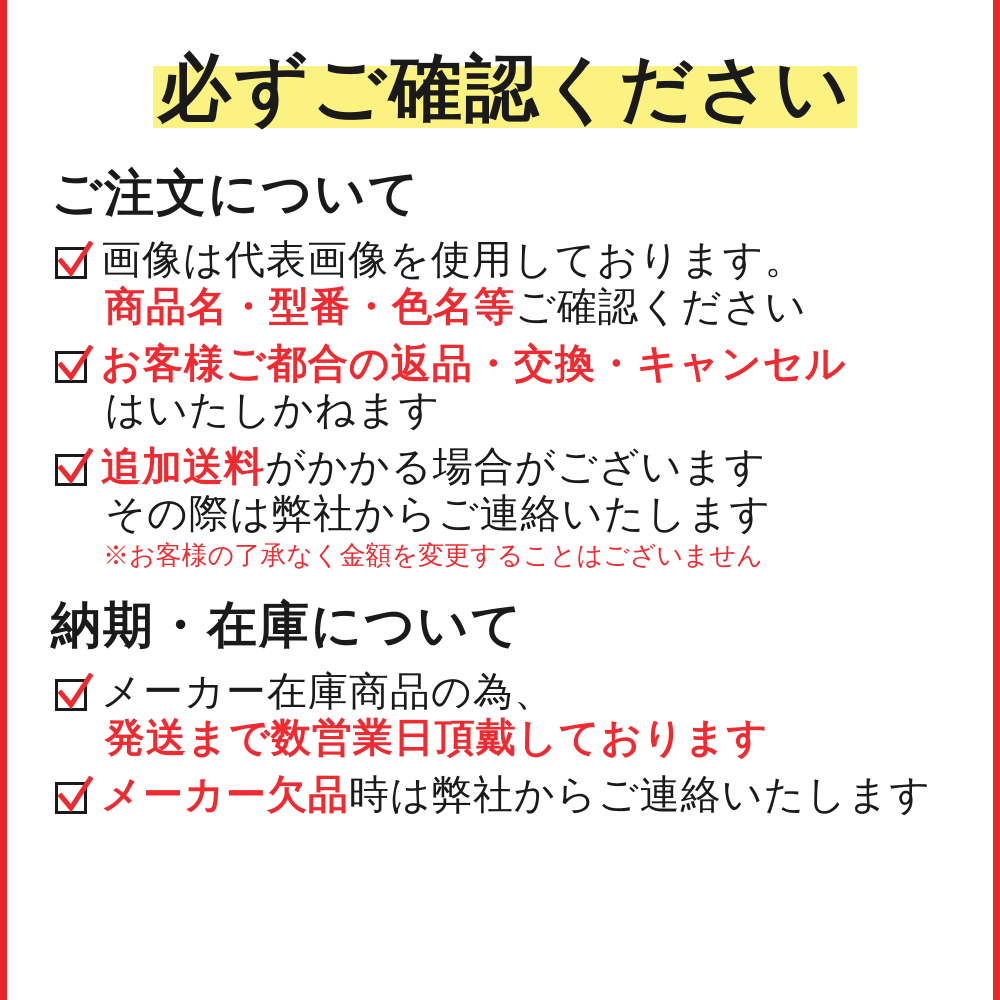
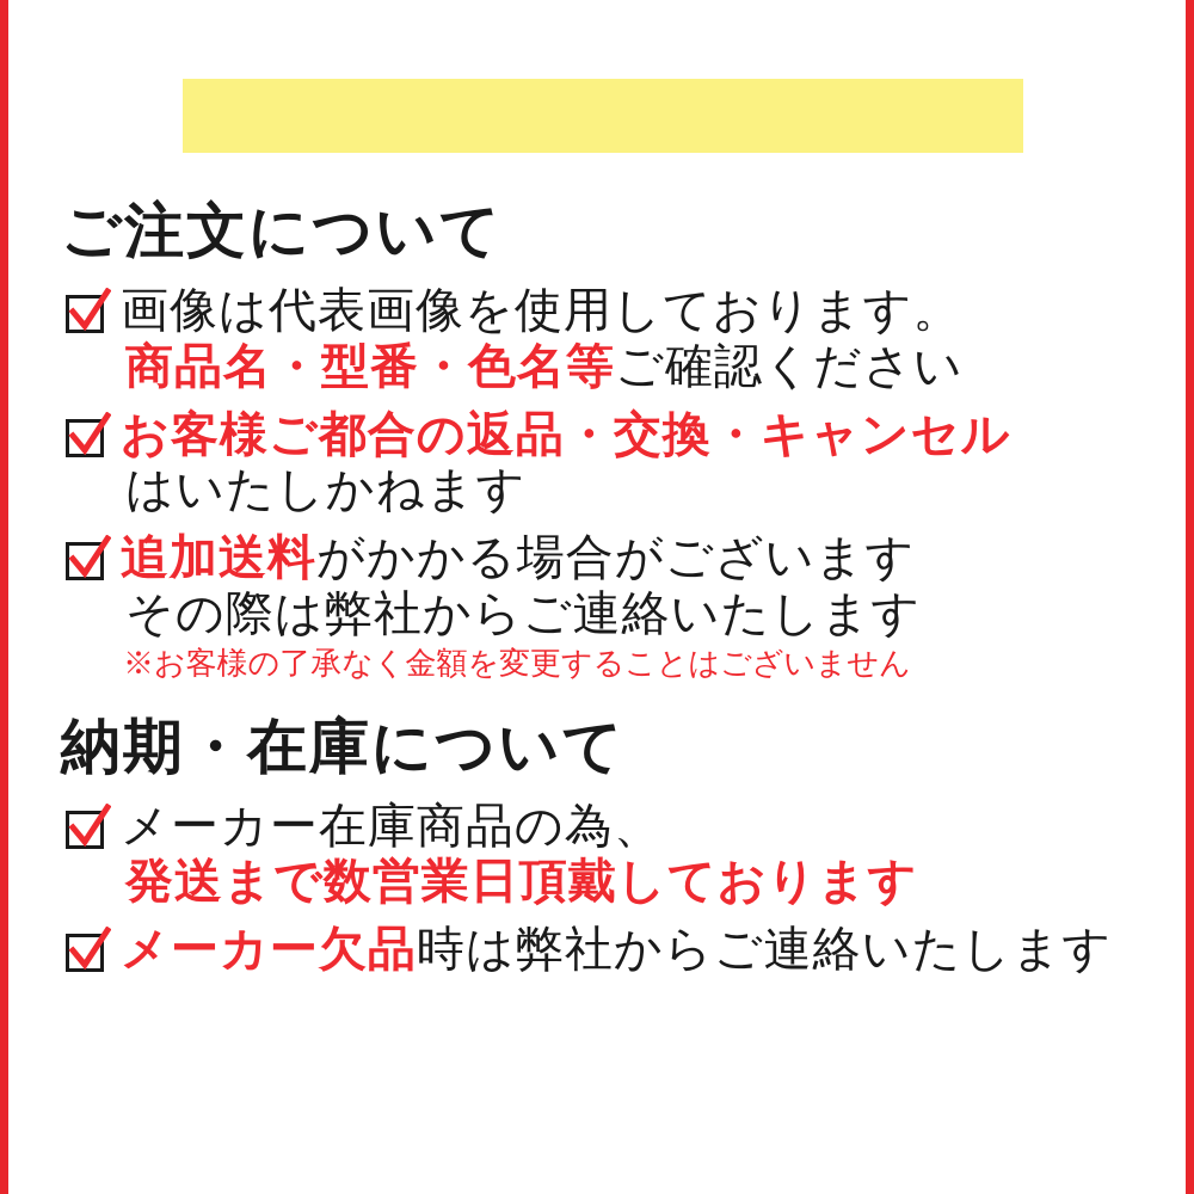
- 必ずご確認ください
  ご注文について
  画像は代表画像を使用しております。
  商品名・型番・色名等ご確認ください
  お客様ご都合の返品・交換・キャンセル
  はいたしかねます
  追加送料がかかる場合がございます
  その際は弊社からご連絡いたします
  ※お客様の了承なく金額を変更することはございません
  納期・在庫について
  メーカー在庫商品の為、
  発送まで数営業日頂戴しております
  メーカー欠品時は弊社からご連絡いたします
